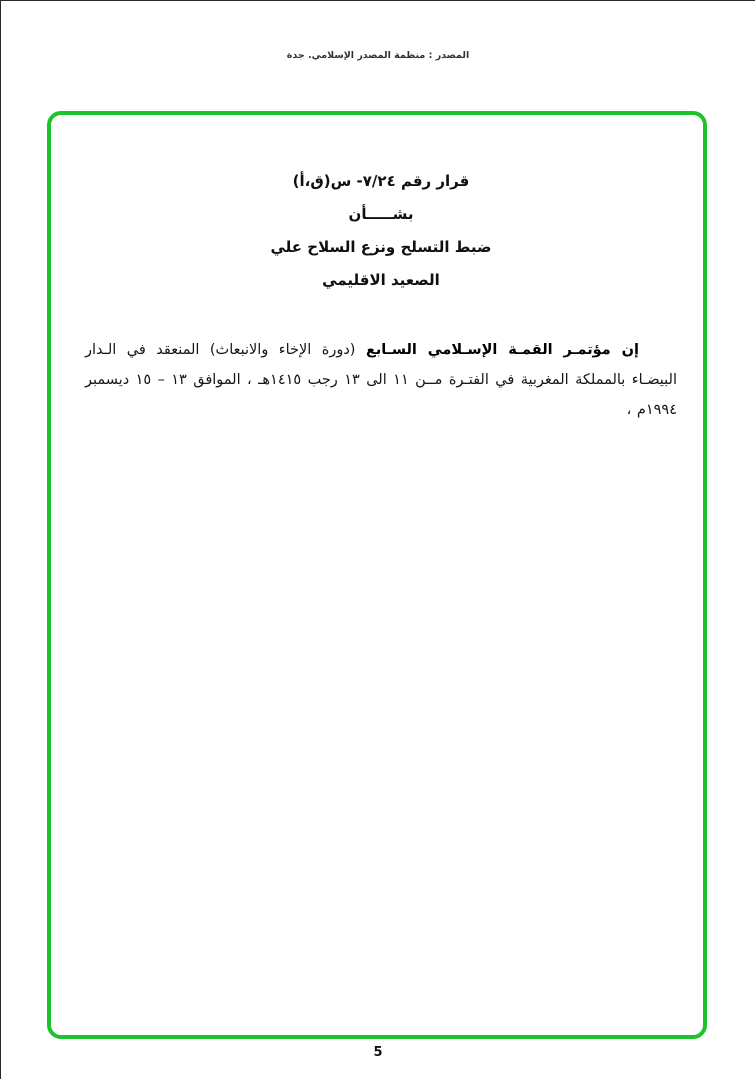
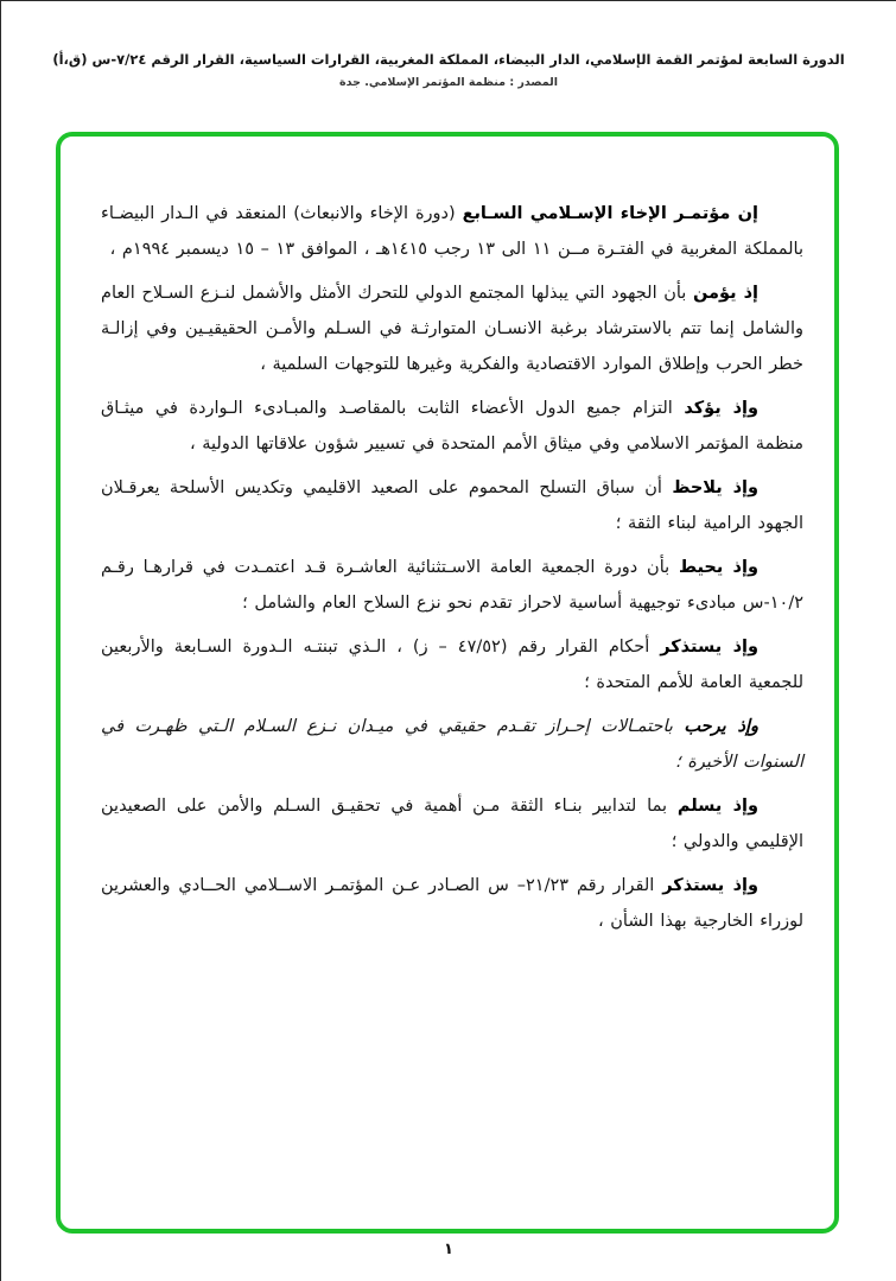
+ الدورة السابعة لمؤتمر القمة الإسلامي، الدار البيضاء، المملكة المغربية، القرارات السياسية، القرار الرقم ٧/٢٤-س (ق،أ)
- المصدر : منظمة المصدر الإسلامي. جدة
+ المصدر : منظمة المؤتمر الإسلامي. جدة
- قرار رقم ٧/٢٤- س(ق،أ)
- بشـــــأن
- ضبط التسلح ونزع السلاح علي
- الصعيد الاقليمي
- إن مؤتمـر القمـة الإسـلامي السـابع (دورة الإخاء والانبعاث) المنعقد في الـدار البيضـاء بالمملكة المغربية في الفتـرة مــن ١١ الى ١٣ رجب ١٤١٥هـ ، الموافق ١٣ – ١٥ ديسمبر ١٩٩٤م ،
+ إن مؤتمـر الإخاء الإسـلامي السـابع (دورة الإخاء والانبعاث) المنعقد في الـدار البيضـاء بالمملكة المغربية في الفتـرة مــن ١١ الى ١٣ رجب ١٤١٥هـ ، الموافق ١٣ – ١٥ ديسمبر ١٩٩٤م ،
+ إذ يؤمن بأن الجهود التي يبذلها المجتمع الدولي للتحرك الأمثل والأشمل لنـزع السـلاح العام والشامل إنما تتم بالاسترشاد برغبة الانسـان المتوارثـة في السـلم والأمـن الحقيقيـين وفي إزالـة خطر الحرب وإطلاق الموارد الاقتصادية والفكرية وغيرها للتوجهات السلمية ،
+ وإذ يؤكد التزام جميع الدول الأعضاء الثابت بالمقاصـد والمبـادىء الـواردة في ميثـاق منظمة المؤتمر الاسلامي وفي ميثاق الأمم المتحدة في تسيير شؤون علاقاتها الدولية ،
+ وإذ يلاحظ أن سباق التسلح المحموم على الصعيد الاقليمي وتكديس الأسلحة يعرقـلان الجهود الرامية لبناء الثقة ؛
+ وإذ يحيط بأن دورة الجمعية العامة الاسـتثنائية العاشـرة قـد اعتمـدت في قرارهـا رقـم ١٠/٢-س مبادىء توجيهية أساسية لاحراز تقدم نحو نزع السلاح العام والشامل ؛
+ وإذ يستذكر أحكام القرار رقم (٤٧/٥٢ – ز) ، الـذي تبنتـه الـدورة السـابعة والأربعين للجمعية العامة للأمم المتحدة ؛
+ وإذ يرحب باحتمـالات إحـراز تقـدم حقيقي في ميـدان نـزع السـلام الـتي ظهـرت في السنوات الأخيرة ؛
+ وإذ يسلم بما لتدابير بنـاء الثقة مـن أهمية في تحقيـق السـلم والأمن على الصعيدين الإقليمي والدولي ؛
+ وإذ يستذكر القرار رقم ٢١/٢٣– س الصـادر عـن المؤتمـر الاســلامي الحــادي والعشرين لوزراء الخارجية بهذا الشأن ،
- 5
+ ١
